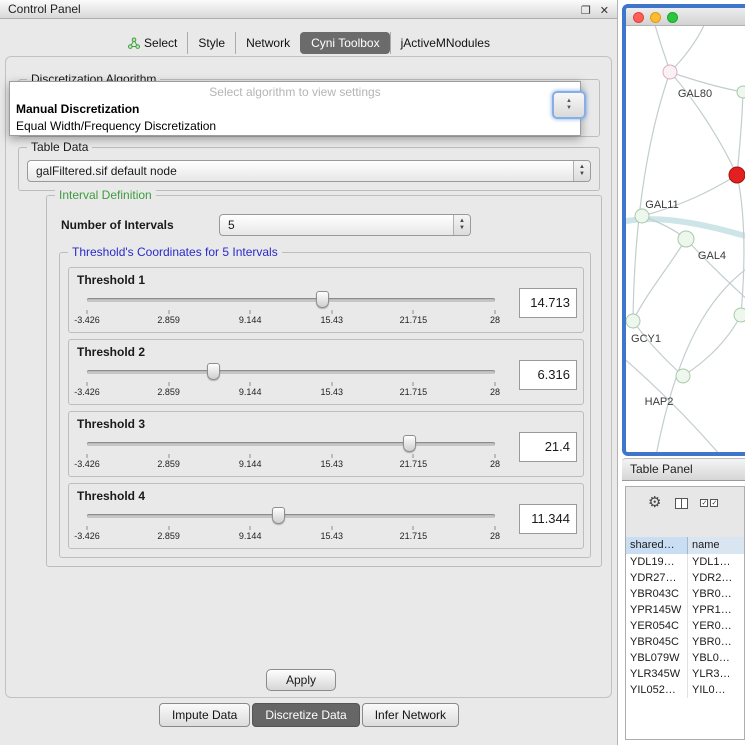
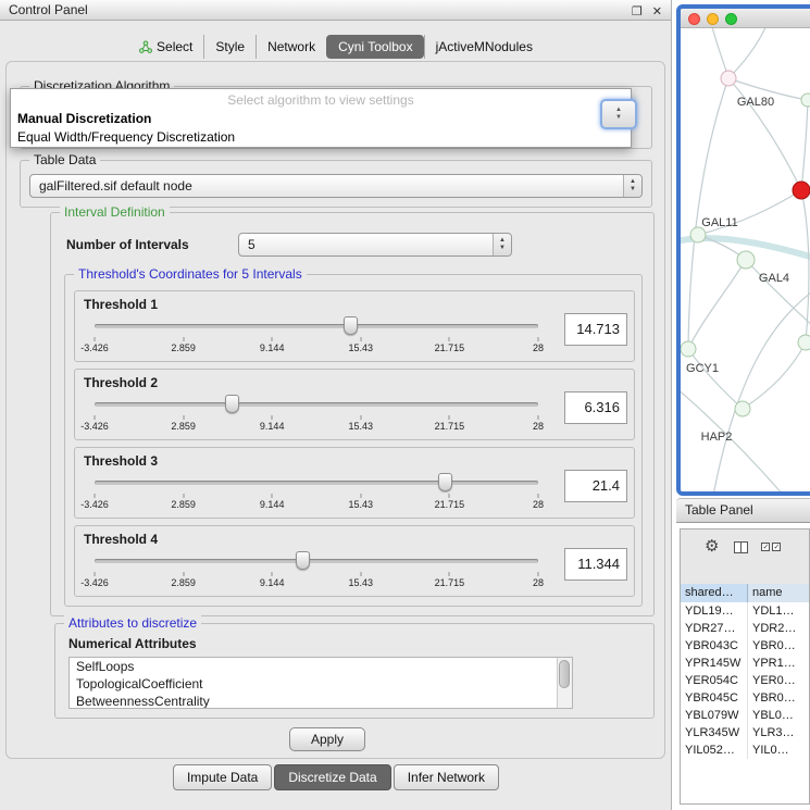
  Control Panel
  ❐
  ✕
  Select
  Style
  Network
  Cyni Toolbox
  jActiveMNodules
  Discretization Algorithm
  Select algorithm to view settings
  Manual Discretization
  Equal Width/Frequency Discretization
  Table Data
  galFiltered.sif default node
  Interval Definition
  Number of Intervals
  5
  Threshold's Coordinates for 5 Intervals
  Threshold 1
  -3.426
  2.859
  9.144
  15.43
  21.715
  28
  14.713
  Threshold 2
  -3.426
  2.859
  9.144
  15.43
  21.715
  28
  6.316
  Threshold 3
  -3.426
  2.859
  9.144
  15.43
  21.715
  28
  21.4
  Threshold 4
  -3.426
  2.859
  9.144
  15.43
  21.715
  28
  11.344
+ Attributes to discretize
+ Numerical Attributes
+ SelfLoops
+ TopologicalCoefficient
+ BetweennessCentrality
  Apply
  Impute Data
  Discretize Data
  Infer Network
  GAL80
  GAL11
  GAL4
  GCY1
  HAP2
  Table Panel
  ⚙
  shared…
  name
  YDL19…
  YDL1…
  YDR27…
  YDR2…
  YBR043C
  YBR0…
  YPR145W
  YPR1…
  YER054C
  YER0…
  YBR045C
  YBR0…
  YBL079W
  YBL0…
  YLR345W
  YLR3…
  YIL052…
  YIL0…
